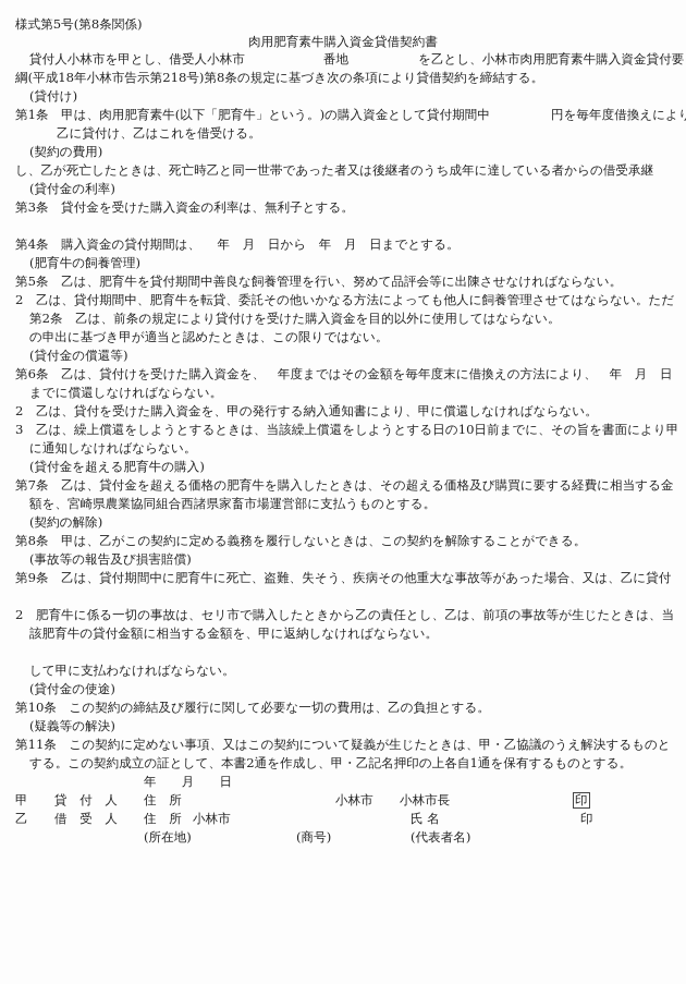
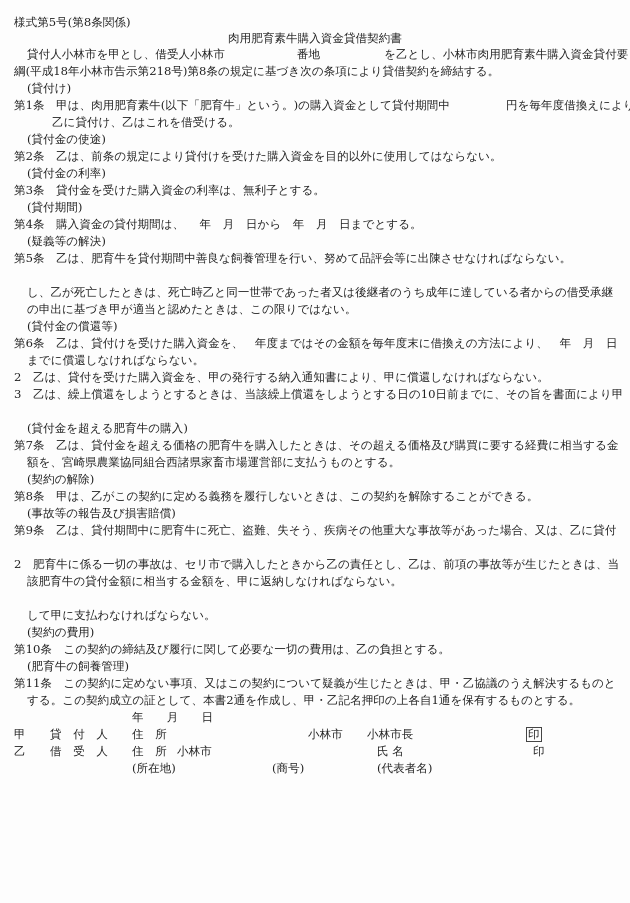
  様式第5号(第8条関係)
  肉用肥育素牛購入資金貸借契約書
  貸付人小林市を甲とし、借受人小林市 番地 を乙とし、小林市肉用肥育素牛購入資金貸付要
  綱(平成18年小林市告示第218号)第8条の規定に基づき次の条項により貸借契約を締結する。
  (貸付け)
  第1条 甲は、肉用肥育素牛(以下「肥育牛」という。)の購入資金として貸付期間中 円を毎年度借換えにより
  乙に貸付け、乙はこれを借受ける。
- (契約の費用)
+ (貸付金の使途)
- し、乙が死亡したときは、死亡時乙と同一世帯であった者又は後継者のうち成年に達している者からの借受承継
+ 第2条 乙は、前条の規定により貸付けを受けた購入資金を目的以外に使用してはならない。
  (貸付金の利率)
  第3条 貸付金を受けた購入資金の利率は、無利子とする。
+ (貸付期間)
  第4条 購入資金の貸付期間は、 年 月 日から 年 月 日までとする。
- (肥育牛の飼養管理)
+ (疑義等の解決)
  第5条 乙は、肥育牛を貸付期間中善良な飼養管理を行い、努めて品評会等に出陳させなければならない。
- 2 乙は、貸付期間中、肥育牛を転貸、委託その他いかなる方法によっても他人に飼養管理させてはならない。ただ
- 第2条 乙は、前条の規定により貸付けを受けた購入資金を目的以外に使用してはならない。
+ し、乙が死亡したときは、死亡時乙と同一世帯であった者又は後継者のうち成年に達している者からの借受承継
  の申出に基づき甲が適当と認めたときは、この限りではない。
  (貸付金の償還等)
  第6条 乙は、貸付けを受けた購入資金を、 年度まではその金額を毎年度末に借換えの方法により、 年 月 日
  までに償還しなければならない。
  2 乙は、貸付を受けた購入資金を、甲の発行する納入通知書により、甲に償還しなければならない。
  3 乙は、繰上償還をしようとするときは、当該繰上償還をしようとする日の10日前までに、その旨を書面により甲
- に通知しなければならない。
  (貸付金を超える肥育牛の購入)
  第7条 乙は、貸付金を超える価格の肥育牛を購入したときは、その超える価格及び購買に要する経費に相当する金
  額を、宮崎県農業協同組合西諸県家畜市場運営部に支払うものとする。
  (契約の解除)
  第8条 甲は、乙がこの契約に定める義務を履行しないときは、この契約を解除することができる。
  (事故等の報告及び損害賠償)
  第9条 乙は、貸付期間中に肥育牛に死亡、盗難、失そう、疾病その他重大な事故等があった場合、又は、乙に貸付
  2 肥育牛に係る一切の事故は、セリ市で購入したときから乙の責任とし、乙は、前項の事故等が生じたときは、当
  該肥育牛の貸付金額に相当する金額を、甲に返納しなければならない。
  して甲に支払わなければならない。
- (貸付金の使途)
+ (契約の費用)
  第10条 この契約の締結及び履行に関して必要な一切の費用は、乙の負担とする。
- (疑義等の解決)
+ (肥育牛の飼養管理)
  第11条 この契約に定めない事項、又はこの契約について疑義が生じたときは、甲・乙協議のうえ解決するものと
  する。この契約成立の証として、本書2通を作成し、甲・乙記名押印の上各自1通を保有するものとする。
  年 月 日
  甲
  貸 付 人
  住 所
  小林市
  小林市長
  印
  乙
  借 受 人
  住 所
  小林市
  氏 名
  印
  (所在地)
  (商号)
  (代表者名)
